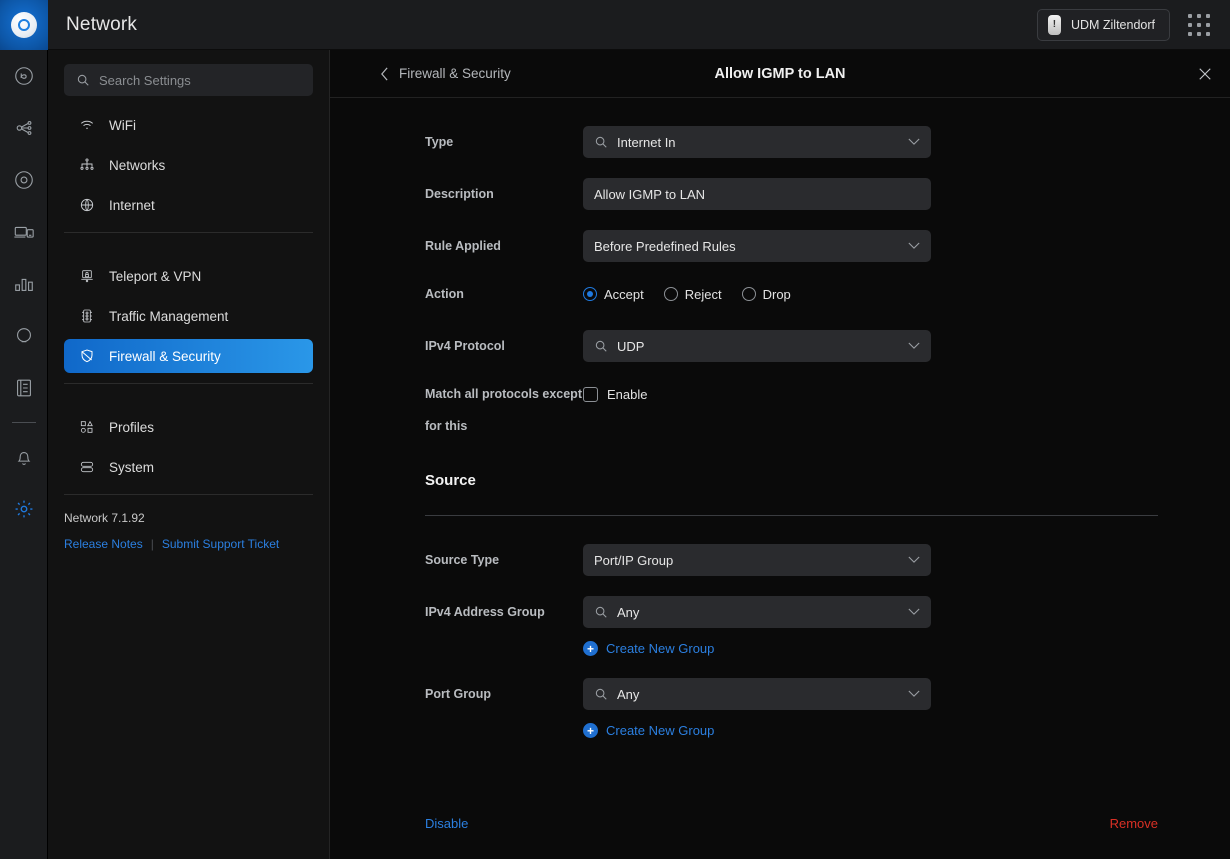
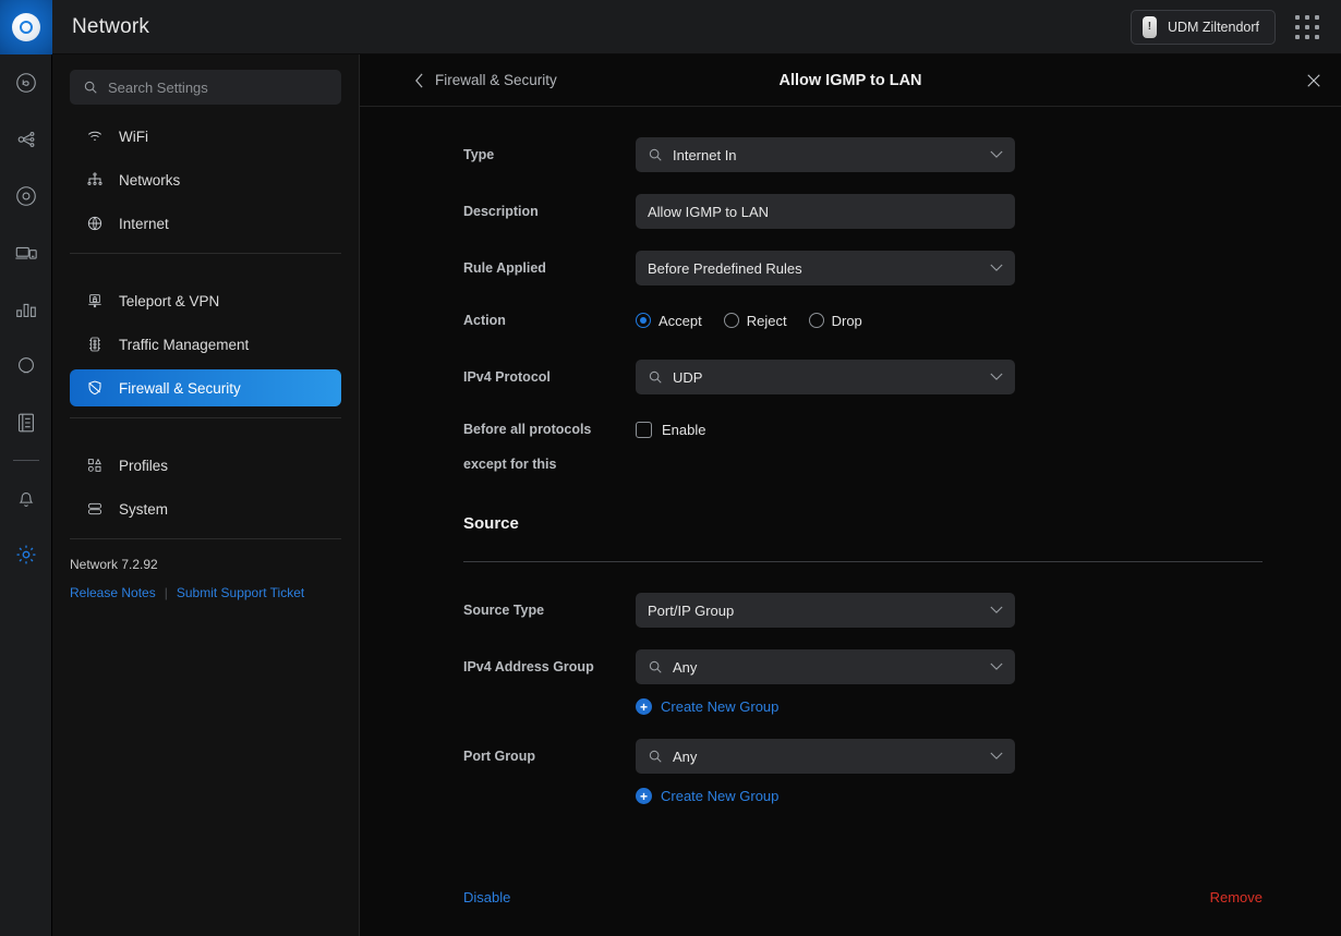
  Search Settings
  WiFi
  Networks
  Internet
  Teleport & VPN
  Traffic Management
  Firewall & Security
  Profiles
  System
- Network 7.1.92
+ Network 7.2.92
  Release Notes
  |
  Submit Support Ticket
  Network
  !
  UDM Ziltendorf
  Firewall & Security
  Allow IGMP to LAN
  Type
  Internet In
  Description
  Allow IGMP to LAN
  Rule Applied
  Before Predefined Rules
  Action
  Accept
  Reject
  Drop
  IPv4 Protocol
  UDP
- Match all protocols except for this
+ Before all protocols except for this
  Enable
  Source
  Source Type
  Port/IP Group
  IPv4 Address Group
  Any
  +
  Create New Group
  Port Group
  Any
  +
  Create New Group
  Disable
  Remove
